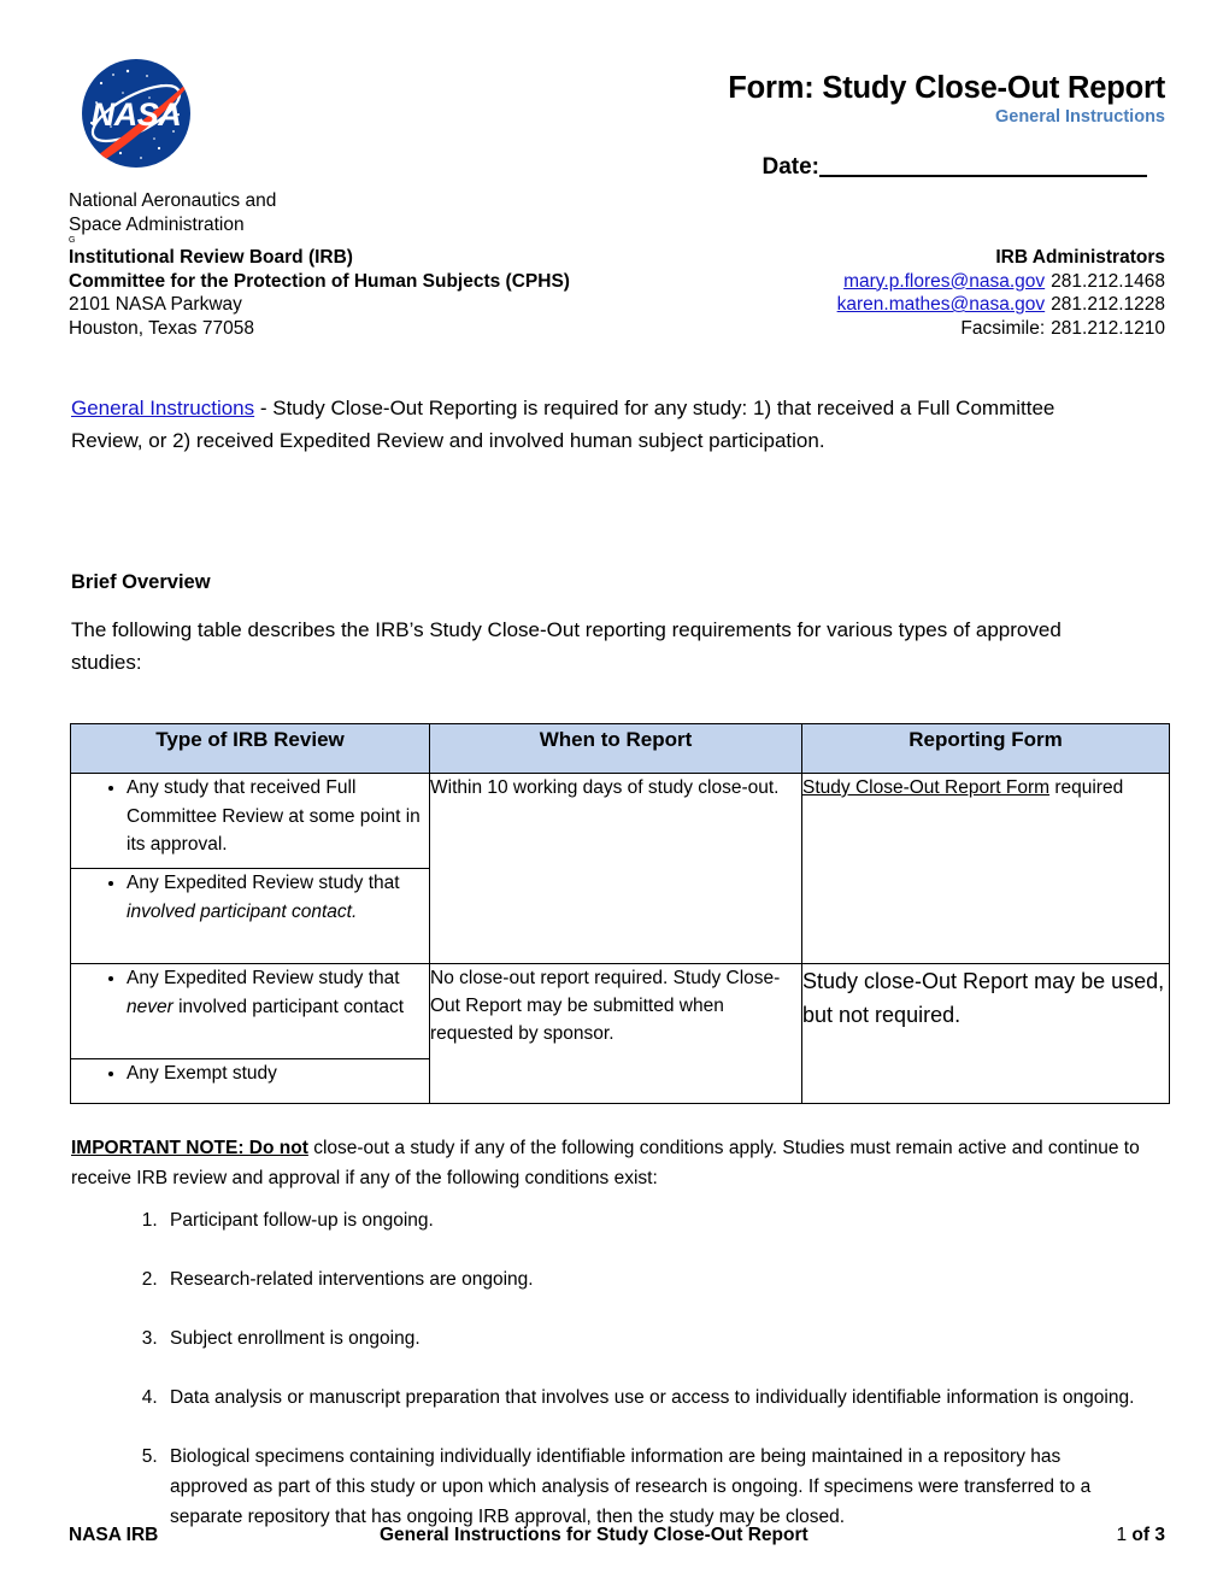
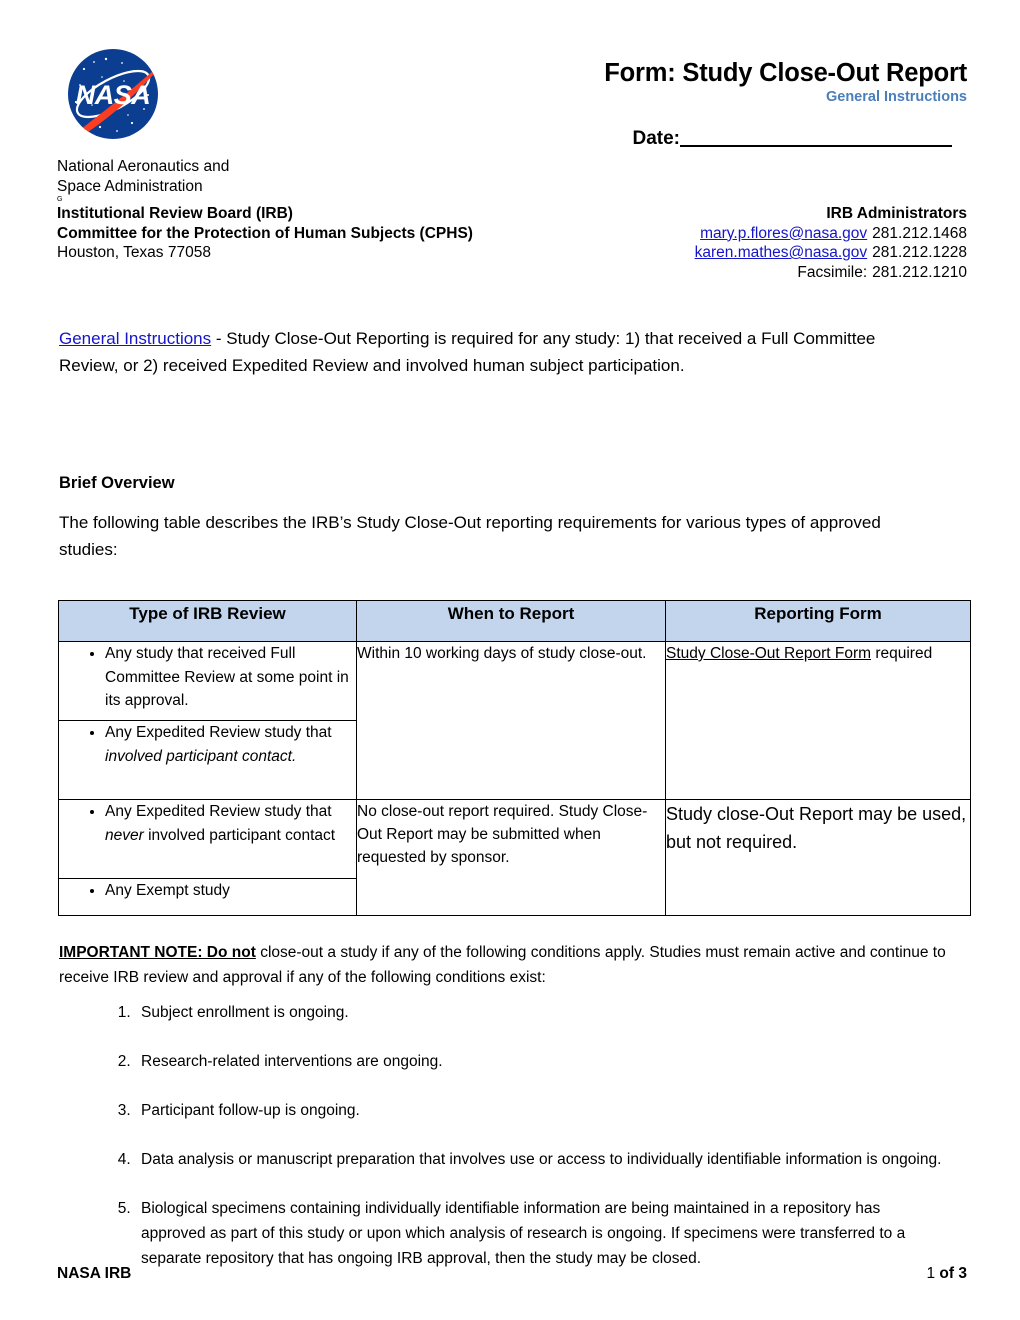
  NASA
  National Aeronautics and
  Space Administration
  Institutional Review Board (IRB)
  Committee for the Protection of Human Subjects (CPHS)
- 2101 NASA Parkway
  Houston, Texas 77058
  Form: Study Close-Out Report
  General Instructions
  Date:
  IRB Administrators
  mary.p.flores@nasa.gov 281.212.1468
  karen.mathes@nasa.gov 281.212.1228
  Facsimile: 281.212.1210
  General Instructions - Study Close-Out Reporting is required for any study: 1) that received a Full Committee Review, or 2) received Expedited Review and involved human subject participation.
  Brief Overview
  The following table describes the IRB’s Study Close-Out reporting requirements for various types of approved studies:
  Type of IRB Review	When to Report	Reporting Form
  Any study that received Full Committee Review at some point in its approval.	Within 10 working days of study close-out.	Study Close-Out Report Form required
  Any Expedited Review study that involved participant contact.
  Any Expedited Review study that never involved participant contact	No close-out report required. Study Close-Out Report may be submitted when requested by sponsor.	Study close-Out Report may be used, but not required.
  Any Exempt study
  IMPORTANT NOTE: Do not close-out a study if any of the following conditions apply. Studies must remain active and continue to receive IRB review and approval if any of the following conditions exist:
- Participant follow-up is ongoing.
+ Subject enrollment is ongoing.
  Research-related interventions are ongoing.
- Subject enrollment is ongoing.
+ Participant follow-up is ongoing.
  Data analysis or manuscript preparation that involves use or access to individually identifiable information is ongoing.
  Biological specimens containing individually identifiable information are being maintained in a repository has approved as part of this study or upon which analysis of research is ongoing. If specimens were transferred to a separate repository that has ongoing IRB approval, then the study may be closed.
  NASA IRB
- General Instructions for Study Close-Out Report
  1 of 3
